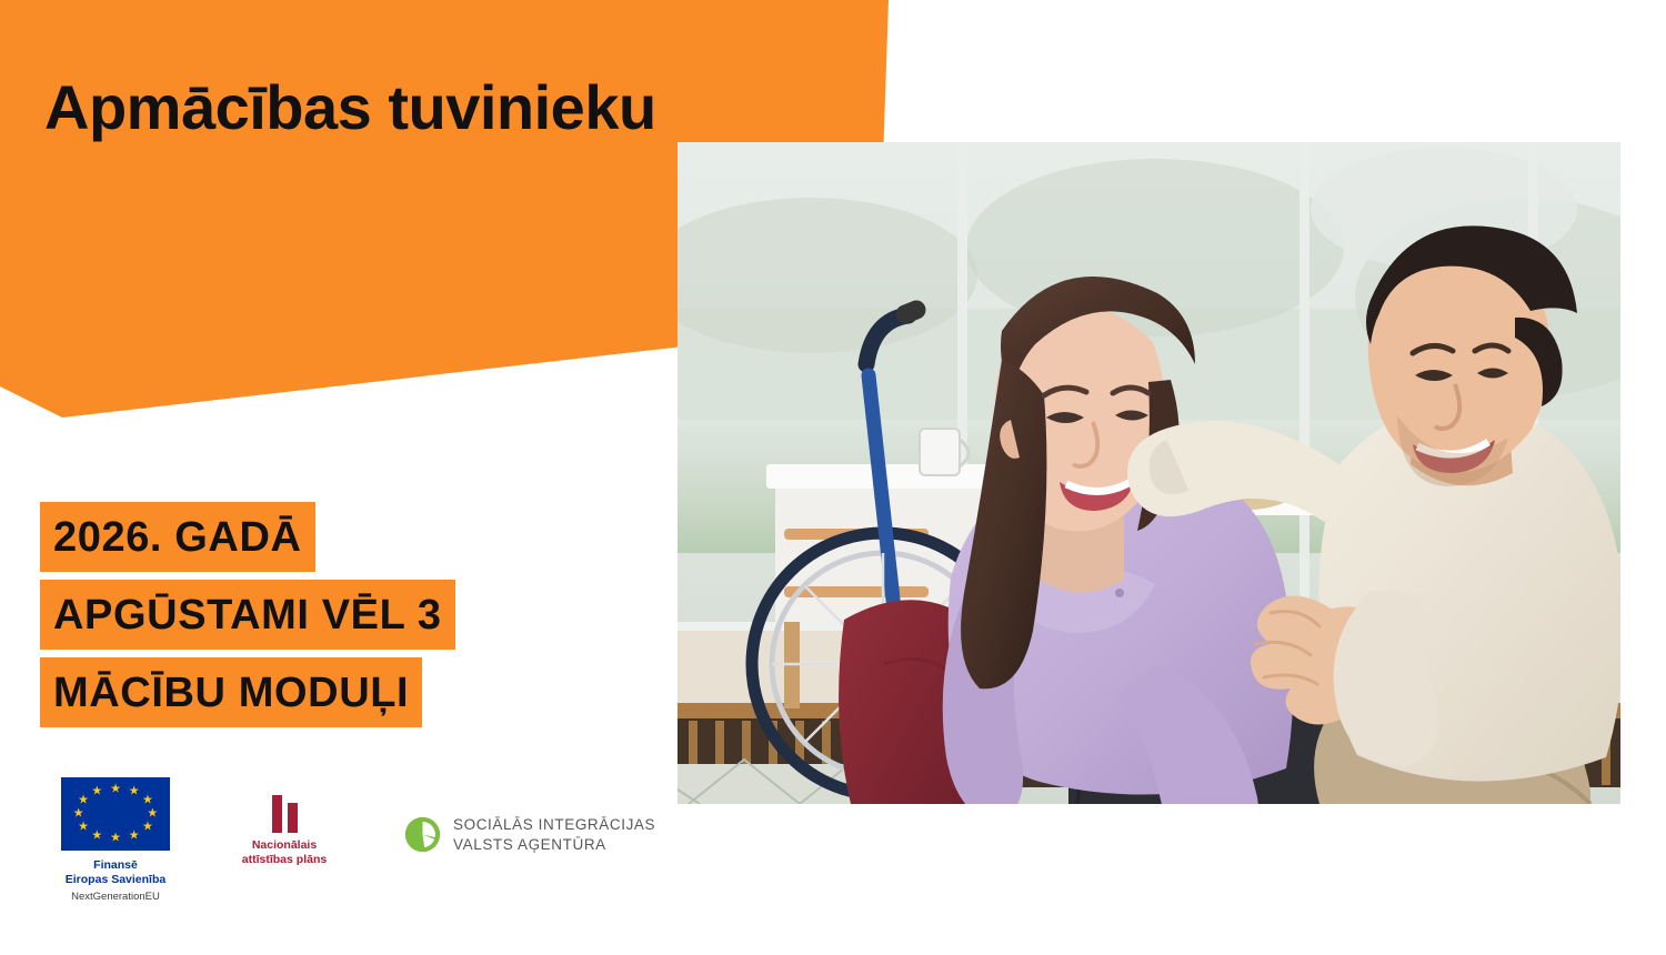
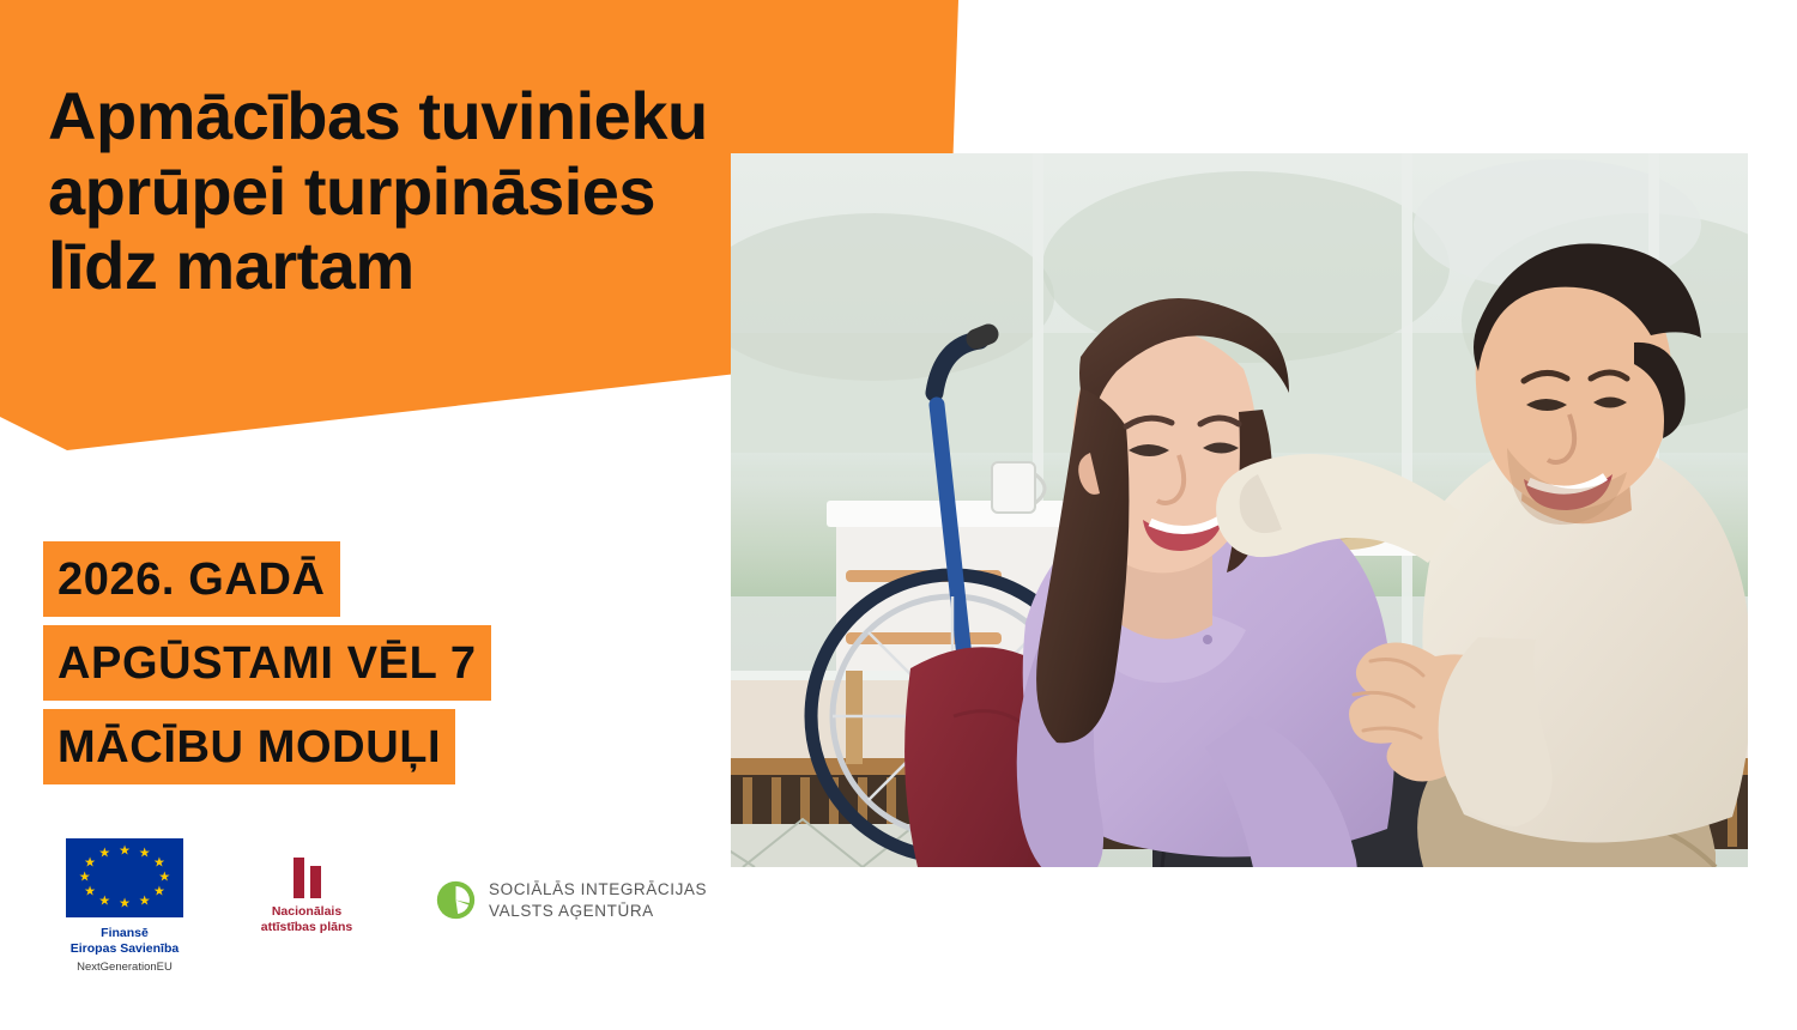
  Apmācības tuvinieku
+ aprūpei turpināsies
+ līdz martam
  2026. GADĀ
- APGŪSTAMI VĒL 3
+ APGŪSTAMI VĒL 7
  MĀCĪBU MODUĻI
  ★
  ★
  ★
  ★
  ★
  ★
  ★
  ★
  ★
  ★
  ★
  ★
  Finansē
  Eiropas Savienība
  NextGenerationEU
  Nacionālais
  attīstības plāns
  SOCIĀLĀS INTEGRĀCIJAS
  VALSTS AĢENTŪRA
